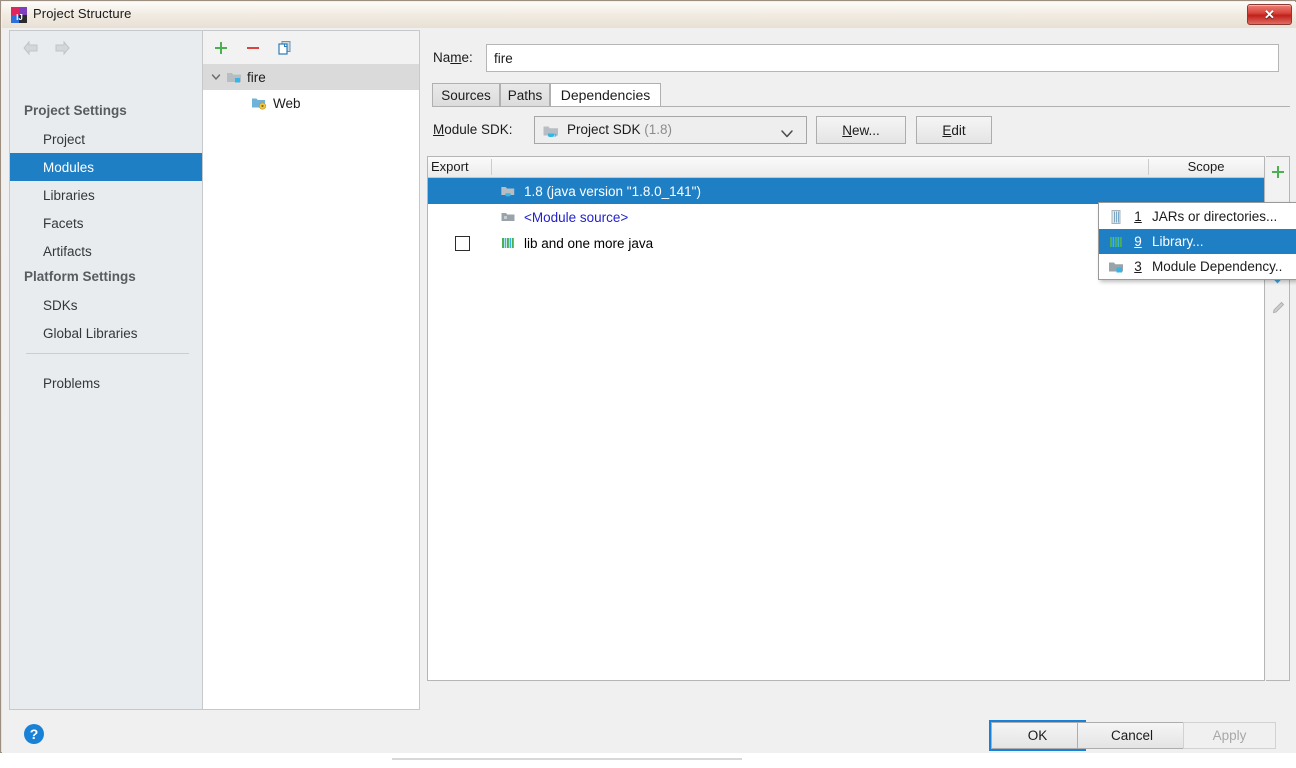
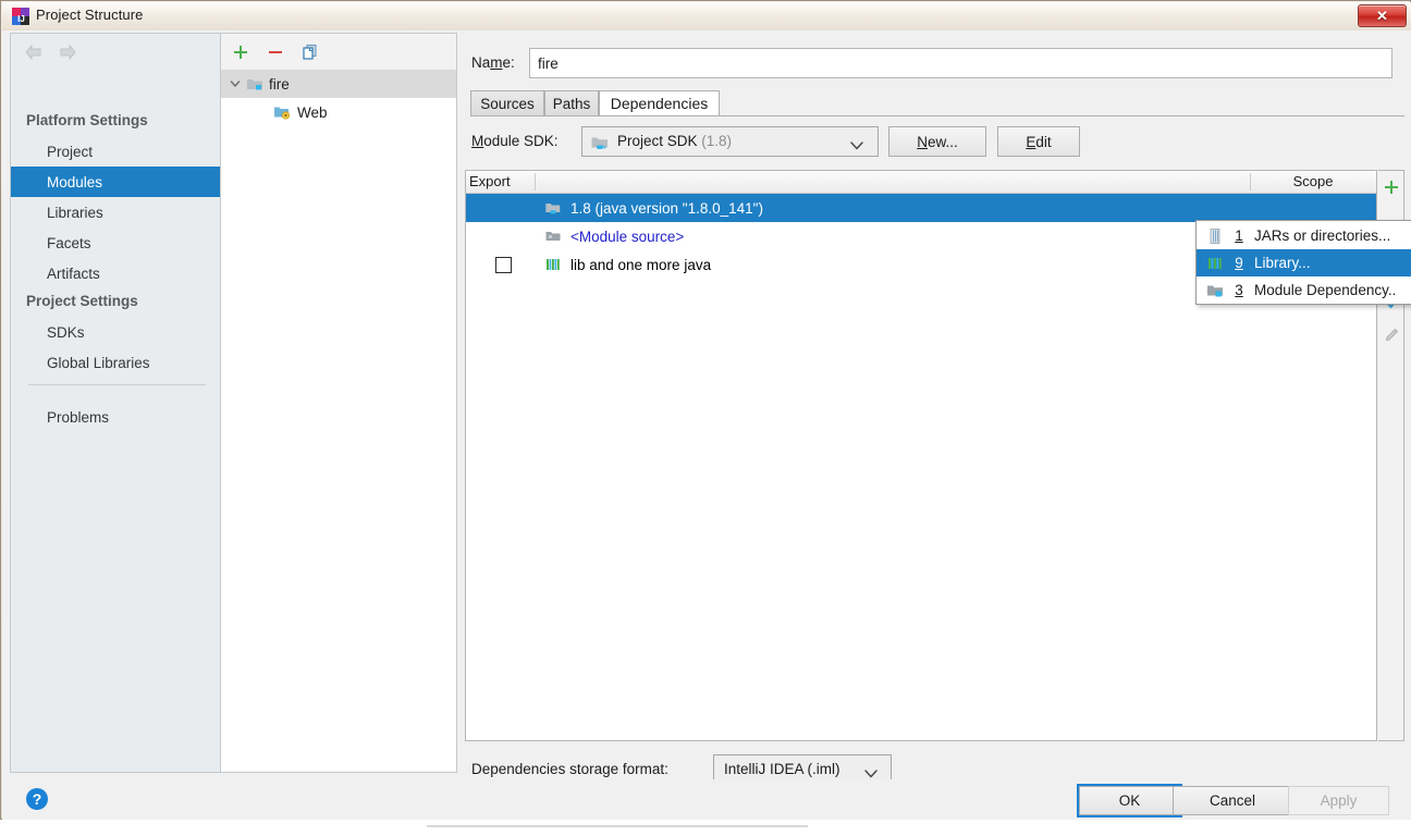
  IJ
  Project Structure
  ✕
- Project Settings
+ Platform Settings
  Project
  Modules
  Libraries
  Facets
  Artifacts
- Platform Settings
+ Project Settings
  SDKs
  Global Libraries
  Problems
  fire
  Web
  Name:
  fire
  Sources
  Paths
  Dependencies
  Module SDK:
  Project SDK (1.8)
  New...
  Edit
  Export
  Scope
  1.8 (java version "1.8.0_141")
  <Module source>
  lib and one more java
+ Dependencies storage format:
+ IntelliJ IDEA (.iml)
  1
  JARs or directories...
  9
  Library...
  3
  Module Dependency..
  ?
  OK
  Cancel
  Apply
